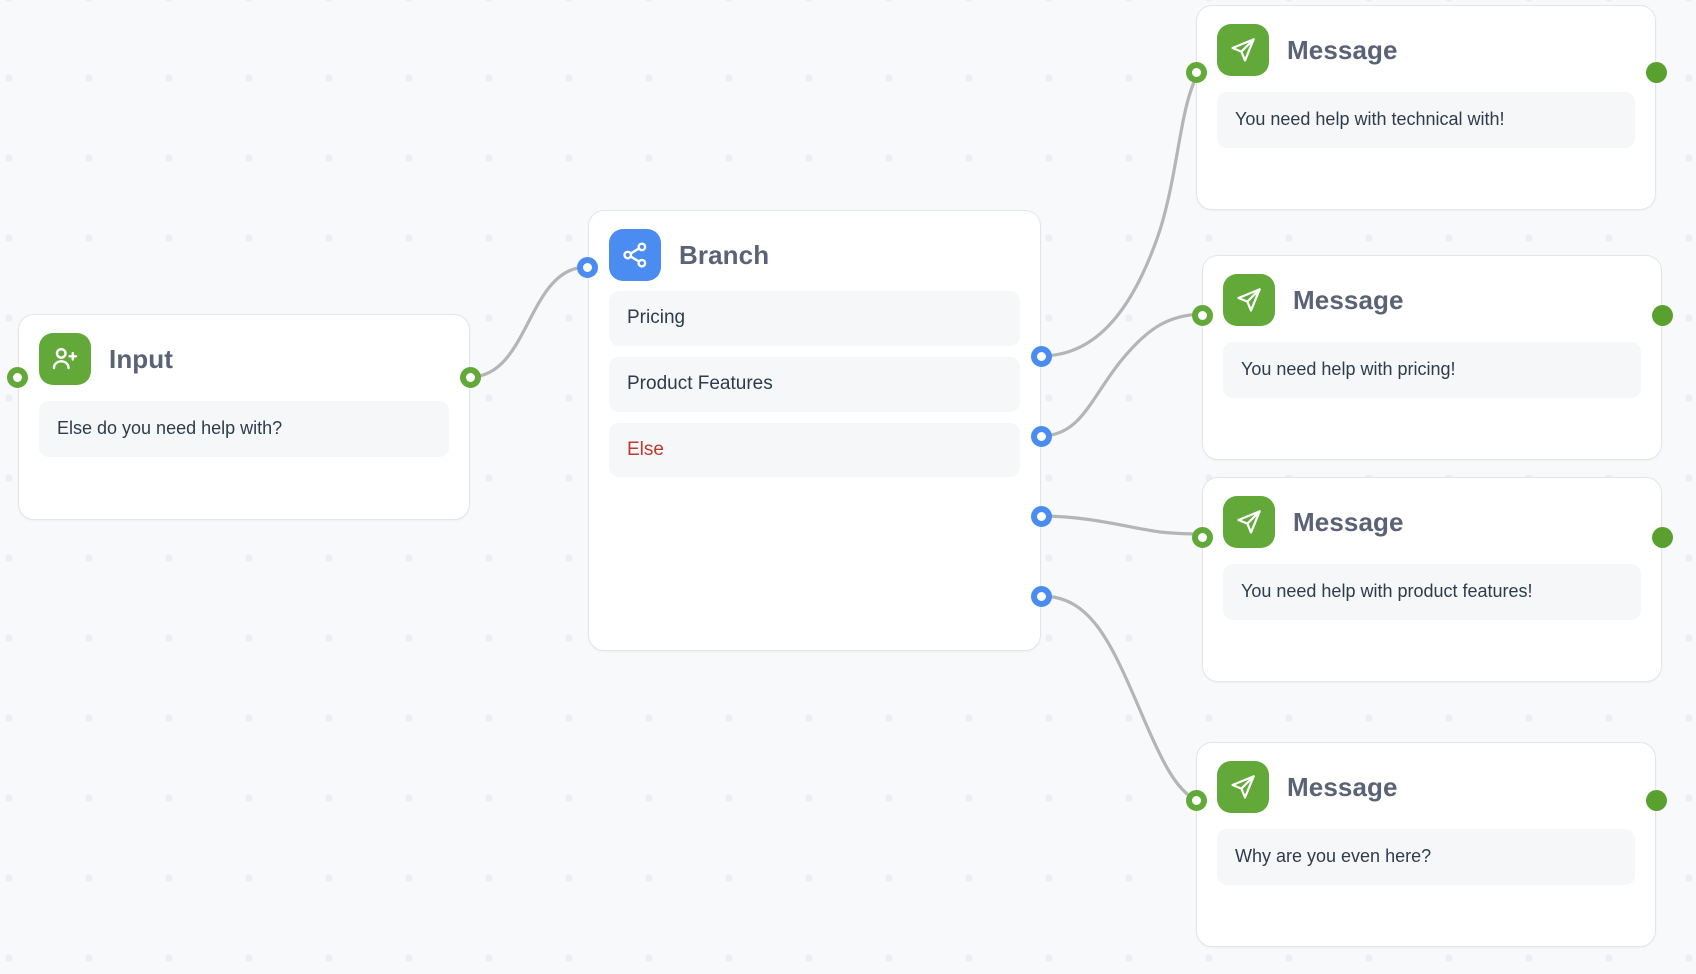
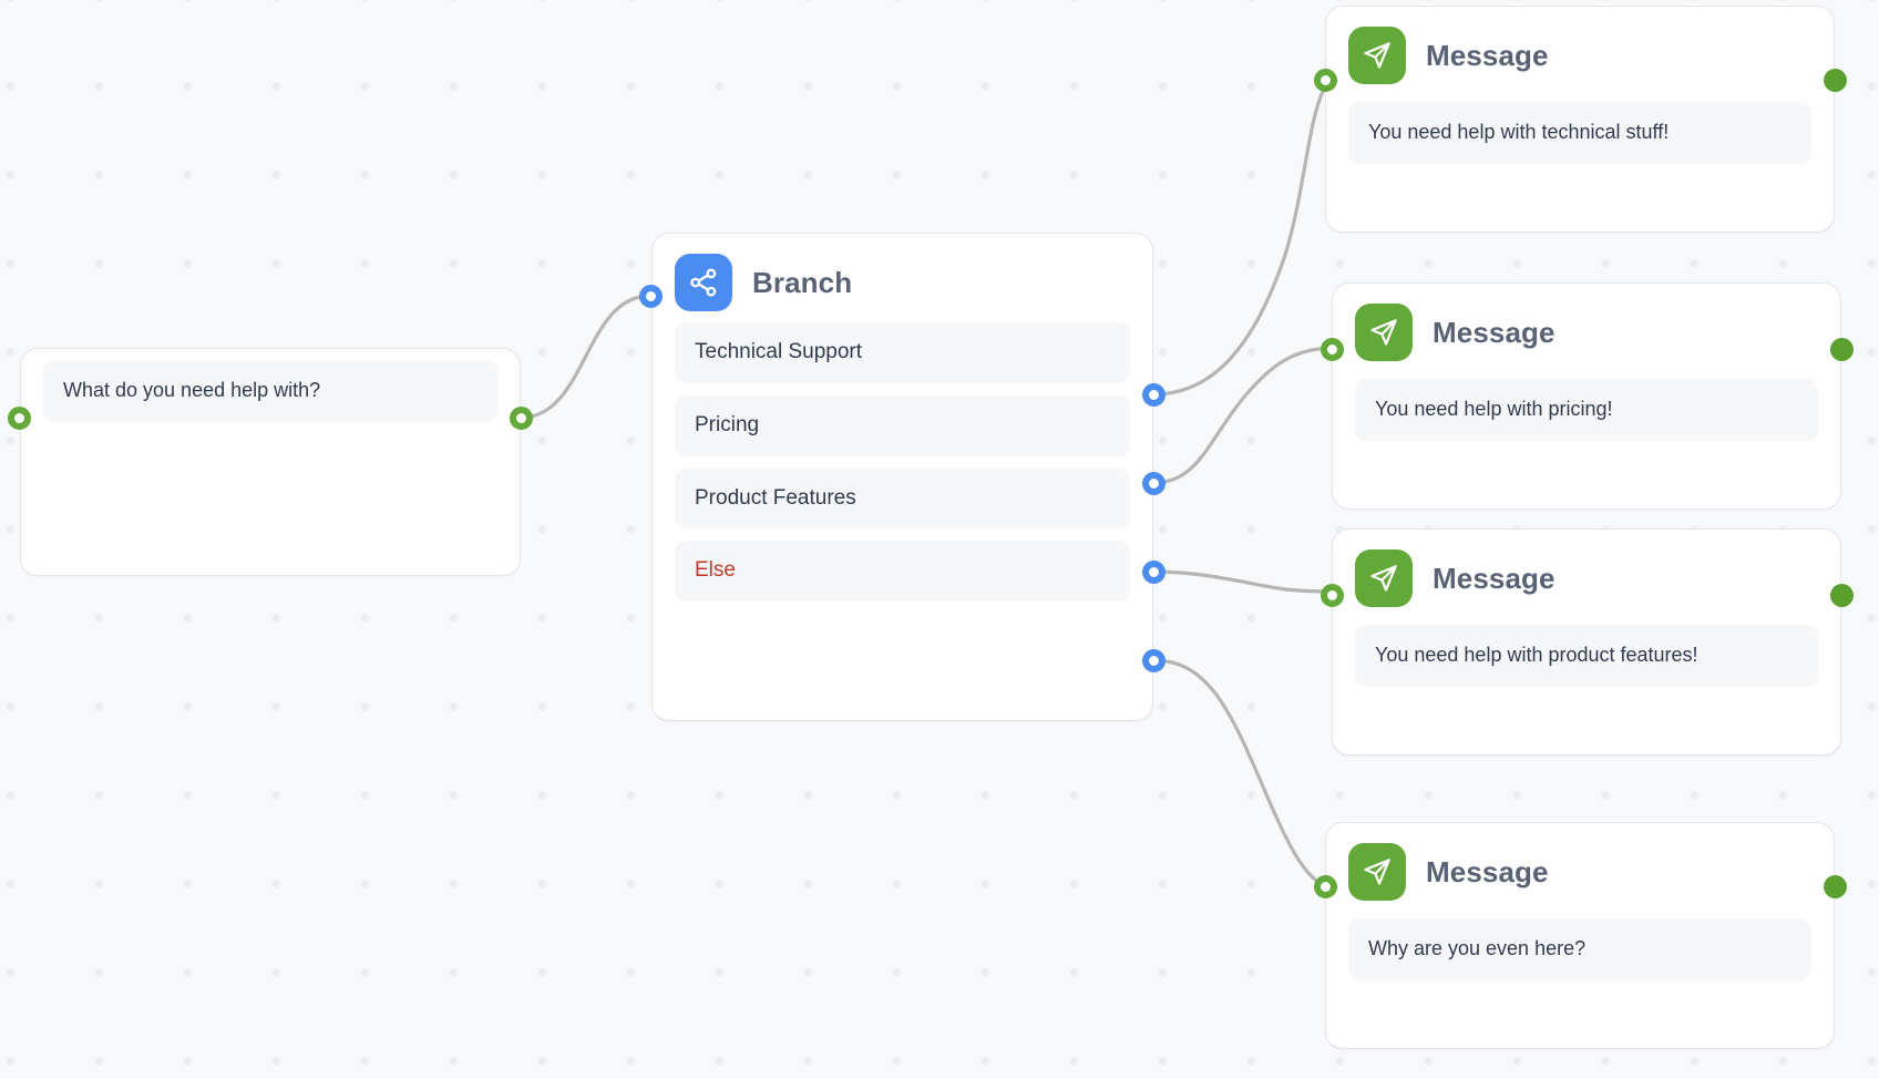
- Input
- Else do you need help with?
+ What do you need help with?
  Branch
+ Technical Support
  Pricing
  Product Features
  Else
  Message
- You need help with technical with!
+ You need help with technical stuff!
  Message
  You need help with pricing!
  Message
  You need help with product features!
  Message
  Why are you even here?
